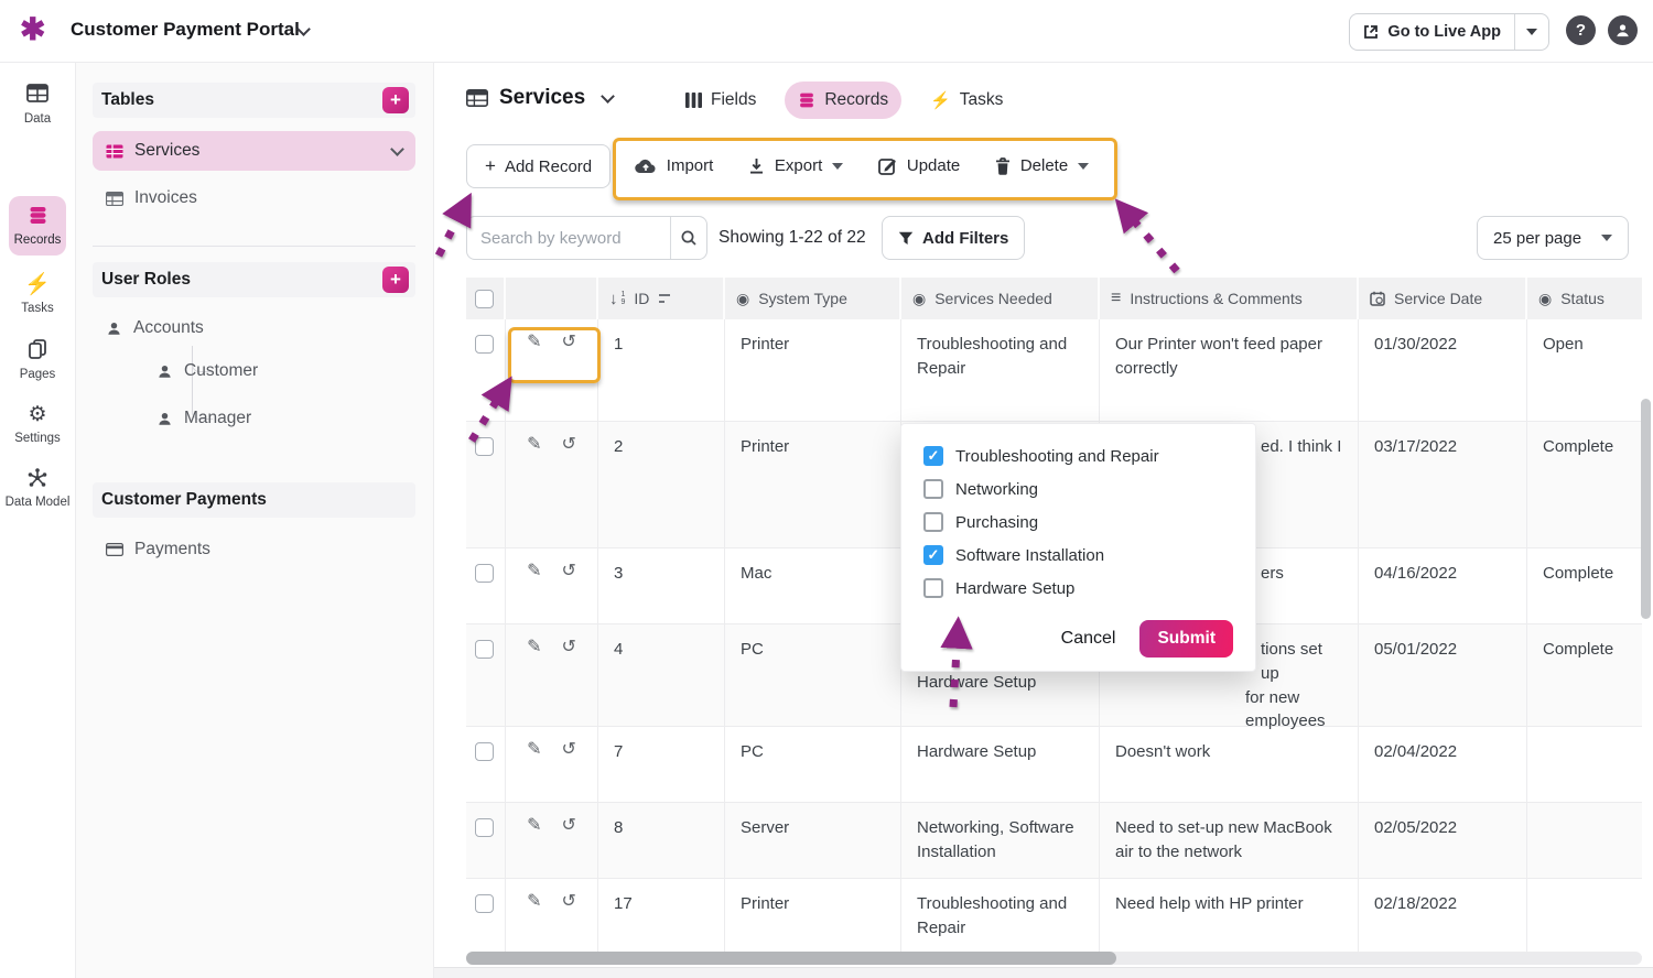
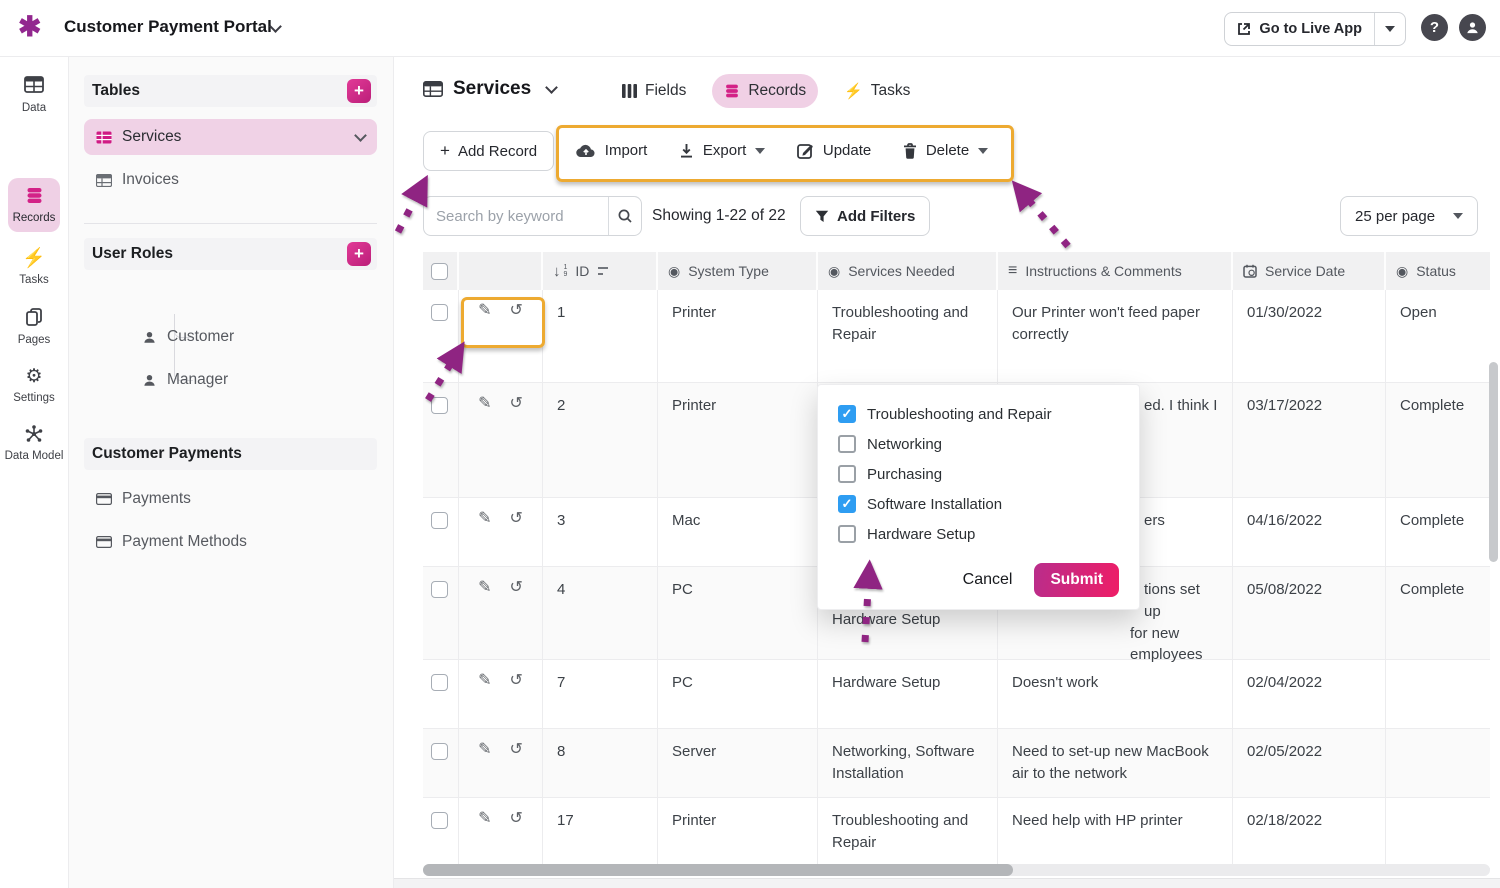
  ✱
  Customer Payment Portal
  Go to Live App
  ?
  Data
  Records
  ⚡
  Tasks
  Pages
  ⚙
  Settings
  Data Model
  Tables
  +
  Services
  Invoices
  User Roles
  +
- Accounts
  Customer
  Manager
  Customer Payments
  Payments
+ Payment Methods
  Services
  Fields
  Records
  ⚡
  Tasks
  +
  Add Record
  Import
  Export
  Update
  Delete
  Search by keyword
  Showing 1-22 of 22
  Add Filters
  25 per page
  ↓
  ID
  ◉
  System Type
  ◉
  Services Needed
  ≡
  Instructions & Comments
  Service Date
  ◉
  Status
  ✎
  ↺
  1
  Printer
  Troubleshooting and Repair
  Our Printer won't feed paper correctly
  01/30/2022
  Open
  ✎
  ↺
  2
  Printer
  ed. I think I
  03/17/2022
  Complete
  ✎
  ↺
  3
  Mac
  ers
  04/16/2022
  Complete
  ✎
  ↺
  4
  PC
  Hardware Setup
  tions set up
  for new employees
- 05/01/2022
+ 05/08/2022
  Complete
  ✎
  ↺
  7
  PC
  Hardware Setup
  Doesn't work
  02/04/2022
  ✎
  ↺
  8
  Server
  Networking, Software Installation
  Need to set-up new MacBook air to the network
  02/05/2022
  ✎
  ↺
  17
  Printer
  Troubleshooting and Repair
  Need help with HP printer
  02/18/2022
  Troubleshooting and Repair
  Networking
  Purchasing
  Software Installation
  Hardware Setup
  Cancel
  Submit
